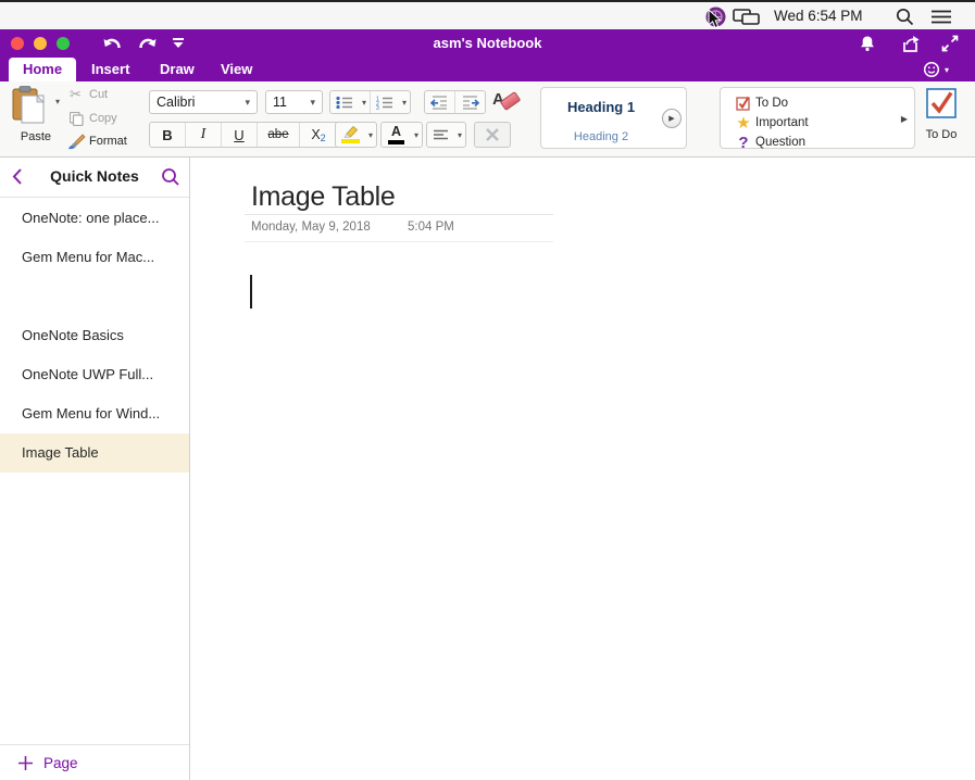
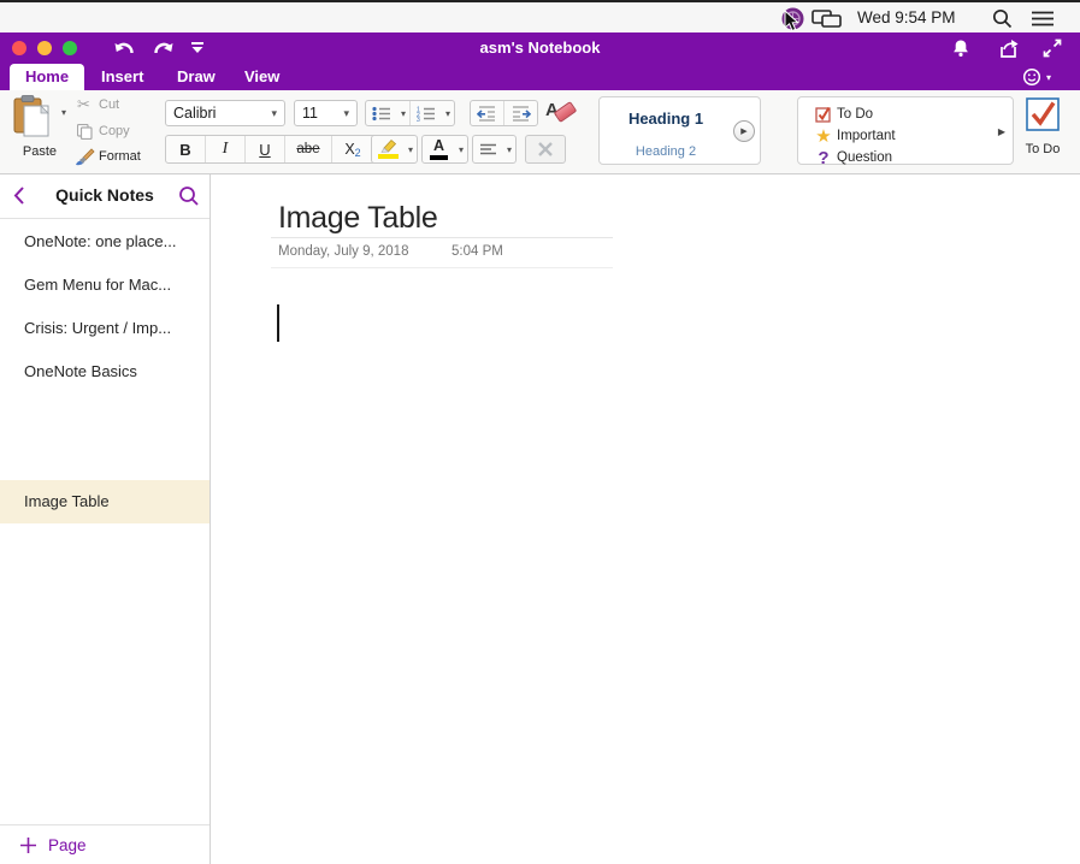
- Wed 6:54 PM
+ Wed 9:54 PM
  asm's Notebook
  Home
  Insert
  Draw
  View
  ▾
  ▾
  Paste
  ✂
  Cut
  Copy
  Format
  Calibri
  ▾
  11
  ▾
  ▾
  ▾
  A
  B
  I
  U
  abe
  X
  2
  ▾
  A
  ▾
  ▾
  Heading 1
  Heading 2
  To Do
  ★
  Important
  ?
  Question
  ▶
  To Do
  Quick Notes
  OneNote: one place...
  Gem Menu for Mac...
+ Crisis: Urgent / Imp...
  OneNote Basics
- OneNote UWP Full...
- Gem Menu for Wind...
  Image Table
  Page
  Image Table
- Monday, May 9, 2018
+ Monday, July 9, 2018
  5:04 PM
